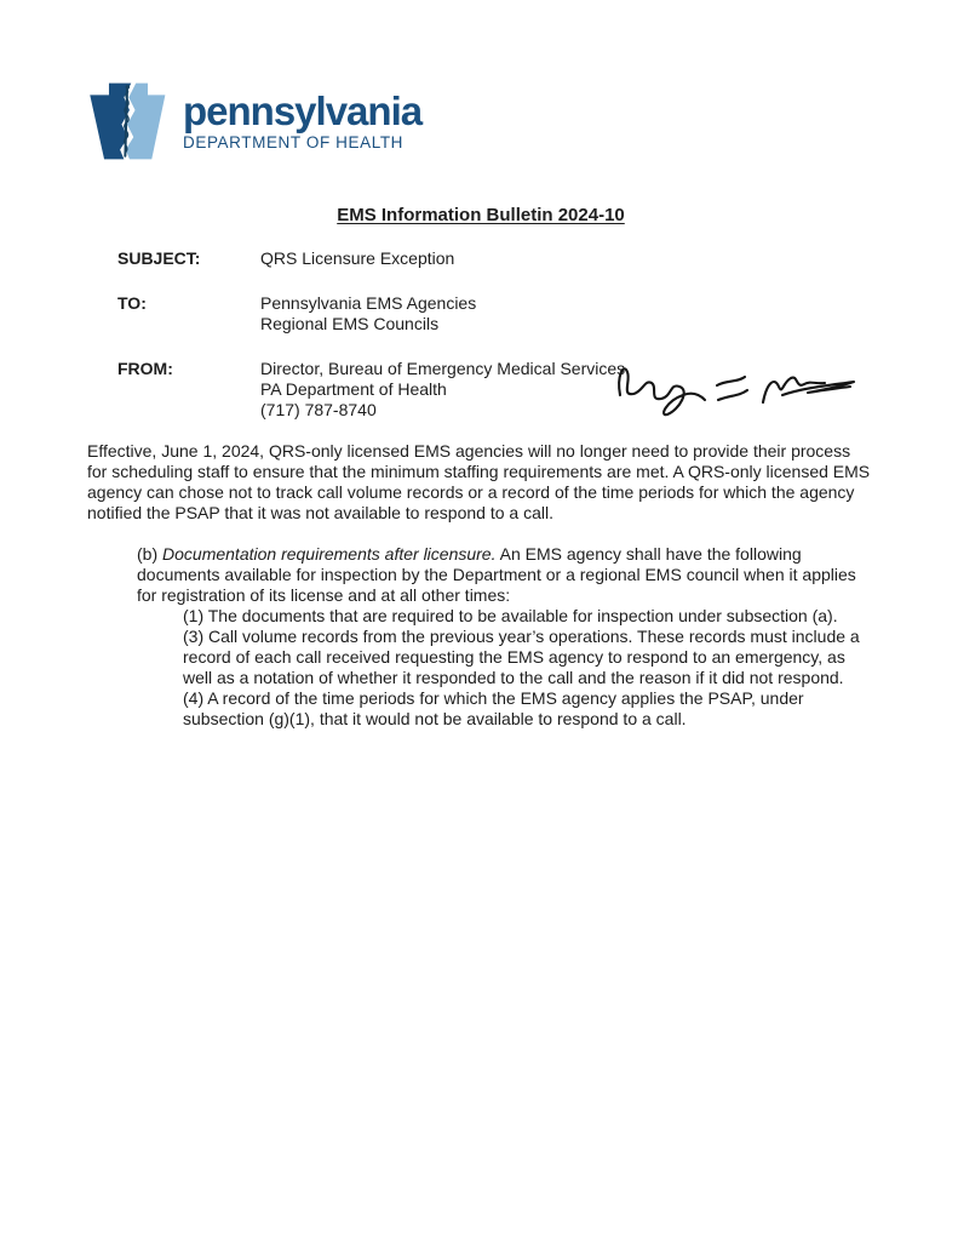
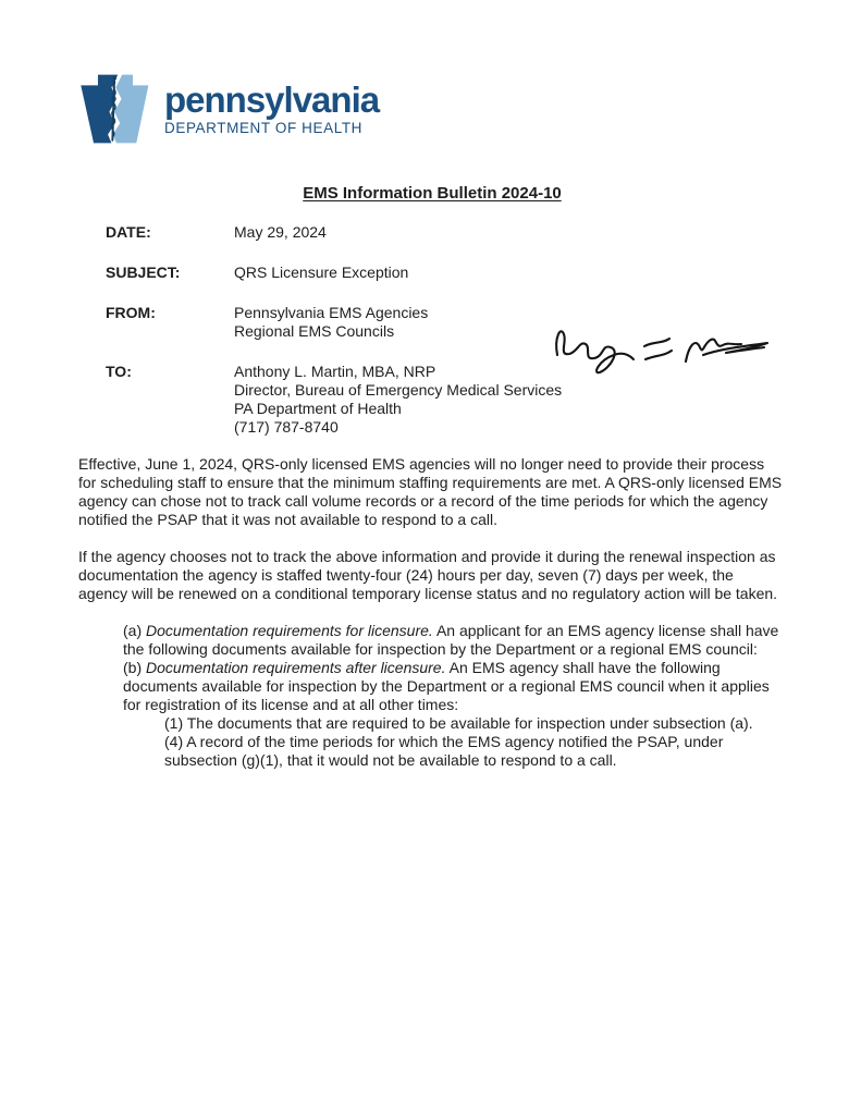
  pennsylvania
  DEPARTMENT OF HEALTH
  EMS Information Bulletin 2024-10
+ DATE:
+ May 29, 2024
  SUBJECT:
  QRS Licensure Exception
- TO:
+ FROM:
  Pennsylvania EMS Agencies
  Regional EMS Councils
- FROM:
+ TO:
+ Anthony L. Martin, MBA, NRP
  Director, Bureau of Emergency Medical Services
  PA Department of Health
  (717) 787-8740
  Effective, June 1, 2024, QRS-only licensed EMS agencies will no longer need to provide their process for scheduling staff to ensure that the minimum staffing requirements are met. A QRS-only licensed EMS agency can chose not to track call volume records or a record of the time periods for which the agency notified the PSAP that it was not available to respond to a call.
+ If the agency chooses not to track the above information and provide it during the renewal inspection as documentation the agency is staffed twenty-four (24) hours per day, seven (7) days per week, the agency will be renewed on a conditional temporary license status and no regulatory action will be taken.
+ (a) Documentation requirements for licensure. An applicant for an EMS agency license shall have the following documents available for inspection by the Department or a regional EMS council:
  (b) Documentation requirements after licensure. An EMS agency shall have the following documents available for inspection by the Department or a regional EMS council when it applies for registration of its license and at all other times:
  (1) The documents that are required to be available for inspection under subsection (a).
- (3) Call volume records from the previous year’s operations. These records must include a record of each call received requesting the EMS agency to respond to an emergency, as well as a notation of whether it responded to the call and the reason if it did not respond.
- (4) A record of the time periods for which the EMS agency applies the PSAP, under subsection (g)(1), that it would not be available to respond to a call.
+ (4) A record of the time periods for which the EMS agency notified the PSAP, under subsection (g)(1), that it would not be available to respond to a call.
